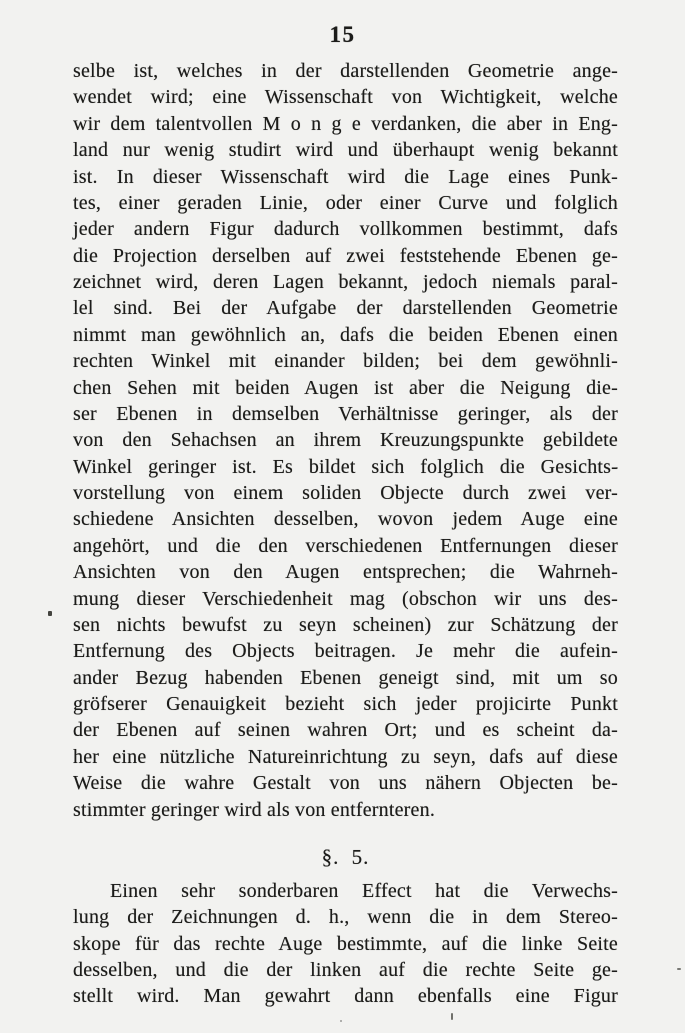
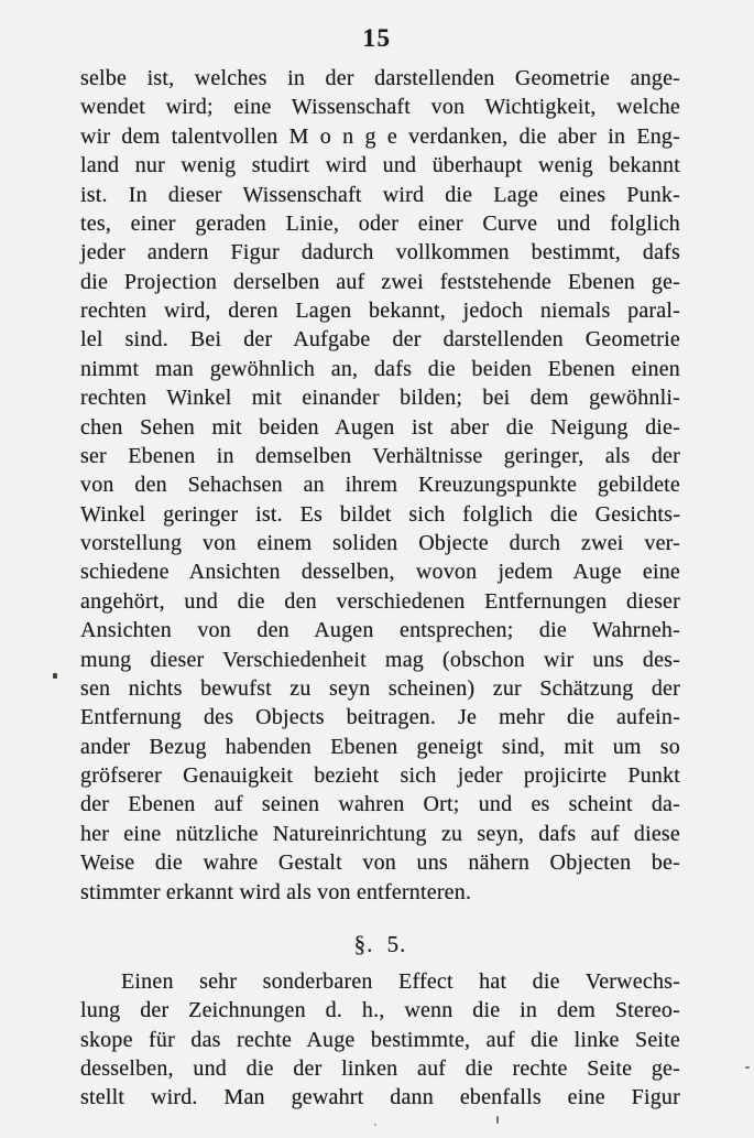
  15
  selbe ist, welches in der darstellenden Geometrie ange-
  wendet wird; eine Wissenschaft von Wichtigkeit, welche
  wir dem talentvollen M o n g e verdanken, die aber in Eng-
  land nur wenig studirt wird und überhaupt wenig bekannt
  ist. In dieser Wissenschaft wird die Lage eines Punk-
  tes, einer geraden Linie, oder einer Curve und folglich
  jeder andern Figur dadurch vollkommen bestimmt, dafs
  die Projection derselben auf zwei feststehende Ebenen ge-
- zeichnet wird, deren Lagen bekannt, jedoch niemals paral-
+ rechten wird, deren Lagen bekannt, jedoch niemals paral-
  lel sind. Bei der Aufgabe der darstellenden Geometrie
  nimmt man gewöhnlich an, dafs die beiden Ebenen einen
  rechten Winkel mit einander bilden; bei dem gewöhnli-
  chen Sehen mit beiden Augen ist aber die Neigung die-
  ser Ebenen in demselben Verhältnisse geringer, als der
  von den Sehachsen an ihrem Kreuzungspunkte gebildete
  Winkel geringer ist. Es bildet sich folglich die Gesichts-
  vorstellung von einem soliden Objecte durch zwei ver-
  schiedene Ansichten desselben, wovon jedem Auge eine
  angehört, und die den verschiedenen Entfernungen dieser
  Ansichten von den Augen entsprechen; die Wahrneh-
  mung dieser Verschiedenheit mag (obschon wir uns des-
  sen nichts bewufst zu seyn scheinen) zur Schätzung der
  Entfernung des Objects beitragen. Je mehr die aufein-
  ander Bezug habenden Ebenen geneigt sind, mit um so
  gröfserer Genauigkeit bezieht sich jeder projicirte Punkt
  der Ebenen auf seinen wahren Ort; und es scheint da-
  her eine nützliche Natureinrichtung zu seyn, dafs auf diese
  Weise die wahre Gestalt von uns nähern Objecten be-
- stimmter geringer wird als von entfernteren.
+ stimmter erkannt wird als von entfernteren.
  §. 5.
  Einen sehr sonderbaren Effect hat die Verwechs-
  lung der Zeichnungen d. h., wenn die in dem Stereo-
  skope für das rechte Auge bestimmte, auf die linke Seite
  desselben, und die der linken auf die rechte Seite ge-
  stellt wird. Man gewahrt dann ebenfalls eine Figur
